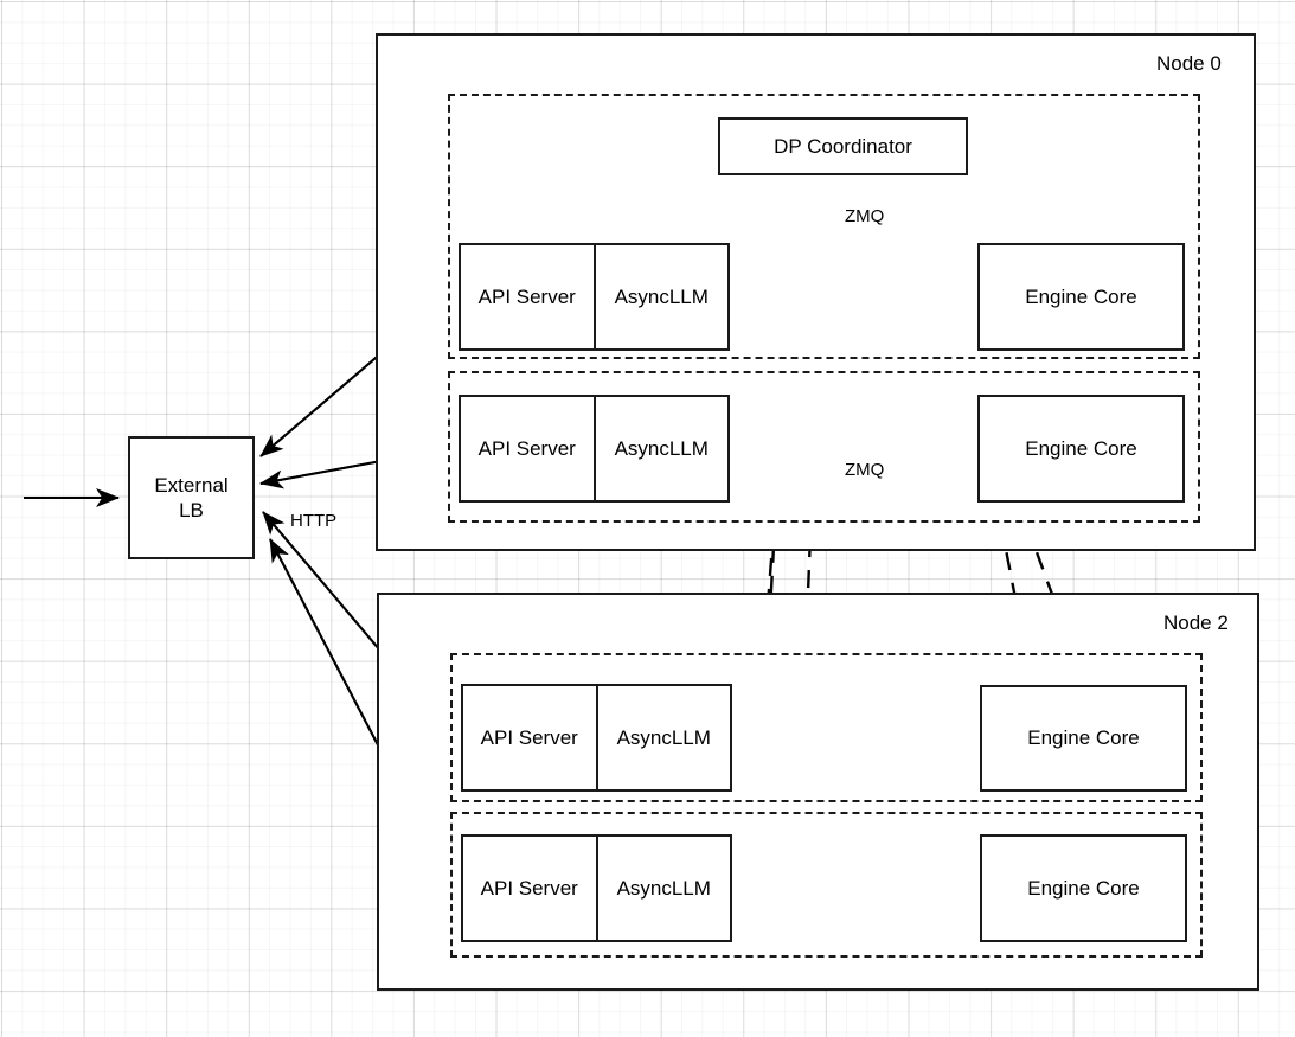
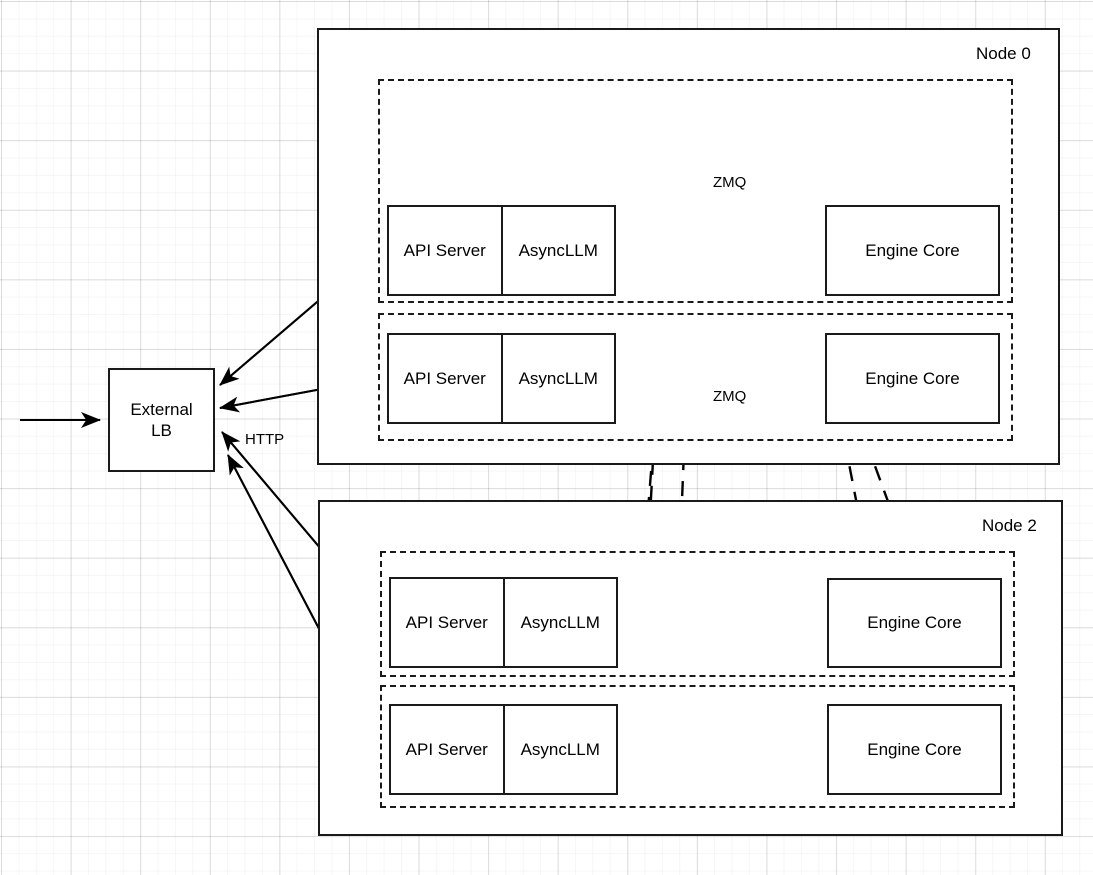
  Node 0
- DP Coordinator
  API Server
  AsyncLLM
  Engine Core
  ZMQ
  API Server
  AsyncLLM
  Engine Core
  ZMQ
  Node 2
  API Server
  AsyncLLM
  Engine Core
  API Server
  AsyncLLM
  Engine Core
  External
  LB
  HTTP
